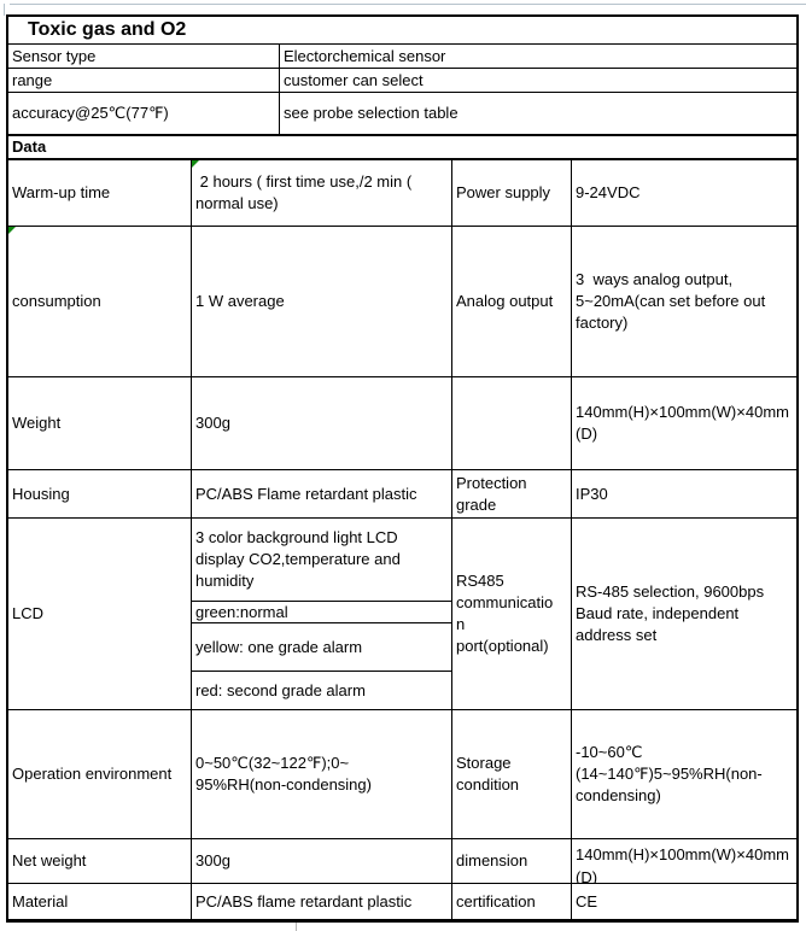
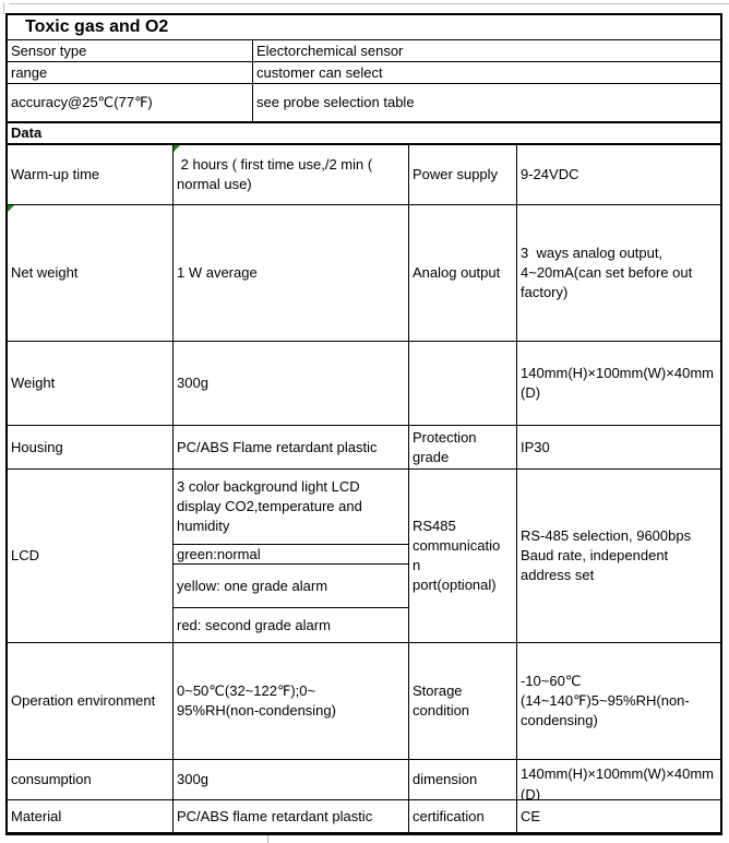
  Toxic gas and O2
  Sensor type
  Electorchemical sensor
  range
  customer can select
  accuracy@25℃(77℉)
  see probe selection table
  Data
  Warm-up time
  2 hours ( first time use,/2 min (
  normal use)
  Power supply
  9-24VDC
- consumption
+ Net weight
  1 W average
  Analog output
- 3 ways analog output, 5~20mA(can set before out factory)
+ 3 ways analog output, 4~20mA(can set before out factory)
  Weight
  300g
  140mm(H)×100mm(W)×40mm(D)
  Housing
  PC/ABS Flame retardant plastic
  Protection grade
  IP30
  LCD
  3 color background light LCD display CO2,temperature and humidity
  green:normal
  yellow: one grade alarm
  red: second grade alarm
  RS485 communication port(optional)
  RS-485 selection, 9600bps Baud rate, independent address set
  Operation environment
  0~50℃(32~122℉);0~
  95%RH(non-condensing)
  Storage condition
  -10~60℃
  (14~140℉)5~95%RH(non-condensing)
- Net weight
+ consumption
  300g
  dimension
  140mm(H)×100mm(W)×40mm(D)
  Material
  PC/ABS flame retardant plastic
  certification
  CE
